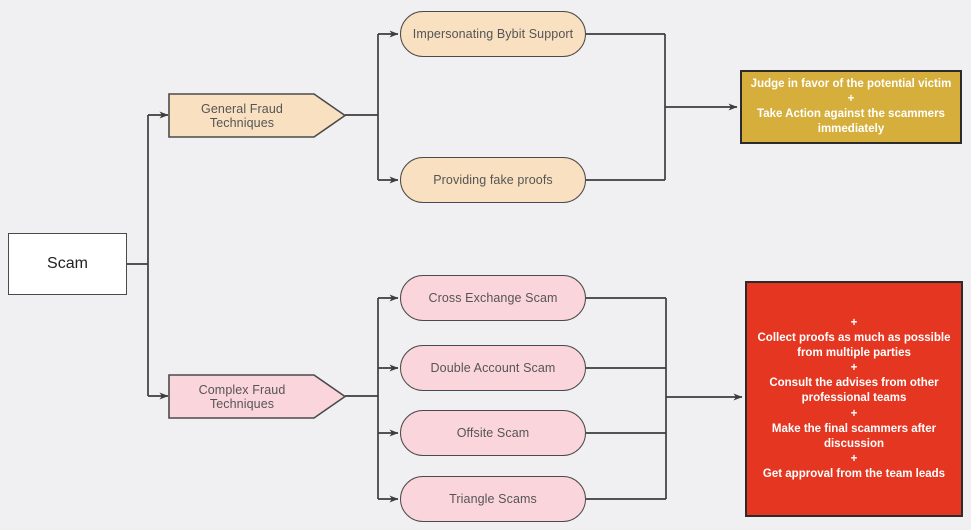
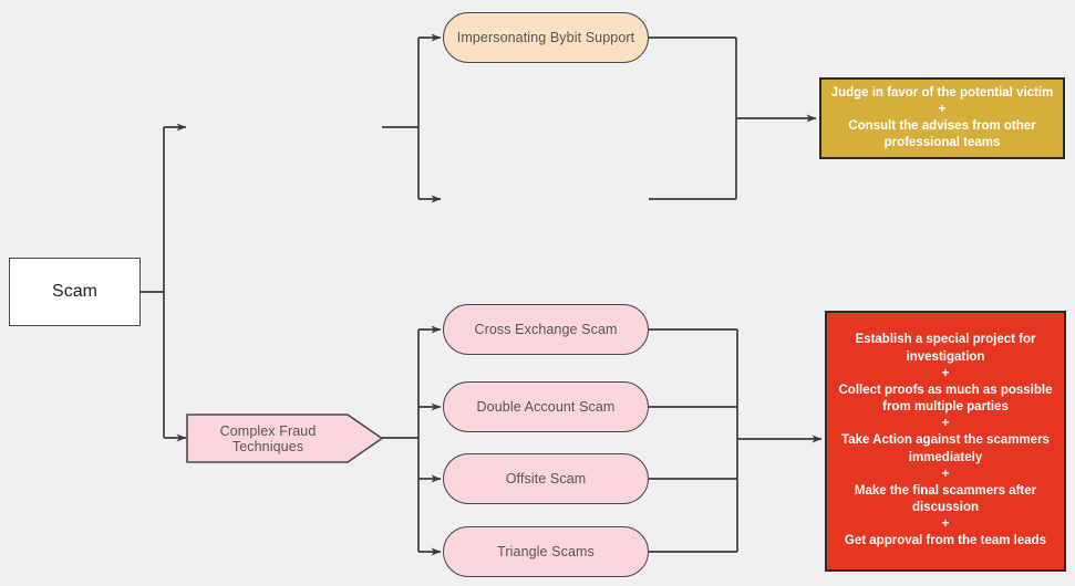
  Scam
- General Fraud Techniques
  Complex Fraud Techniques
  Impersonating Bybit Support
- Providing fake proofs
  Cross Exchange Scam
  Double Account Scam
  Offsite Scam
  Triangle Scams
  Judge in favor of the potential victim
  +
- Take Action against the scammers immediately
+ Consult the advises from other professional teams
+ Establish a special project for investigation
  +
  Collect proofs as much as possible from multiple parties
  +
- Consult the advises from other professional teams
+ Take Action against the scammers immediately
  +
  Make the final scammers after discussion
  +
  Get approval from the team leads
